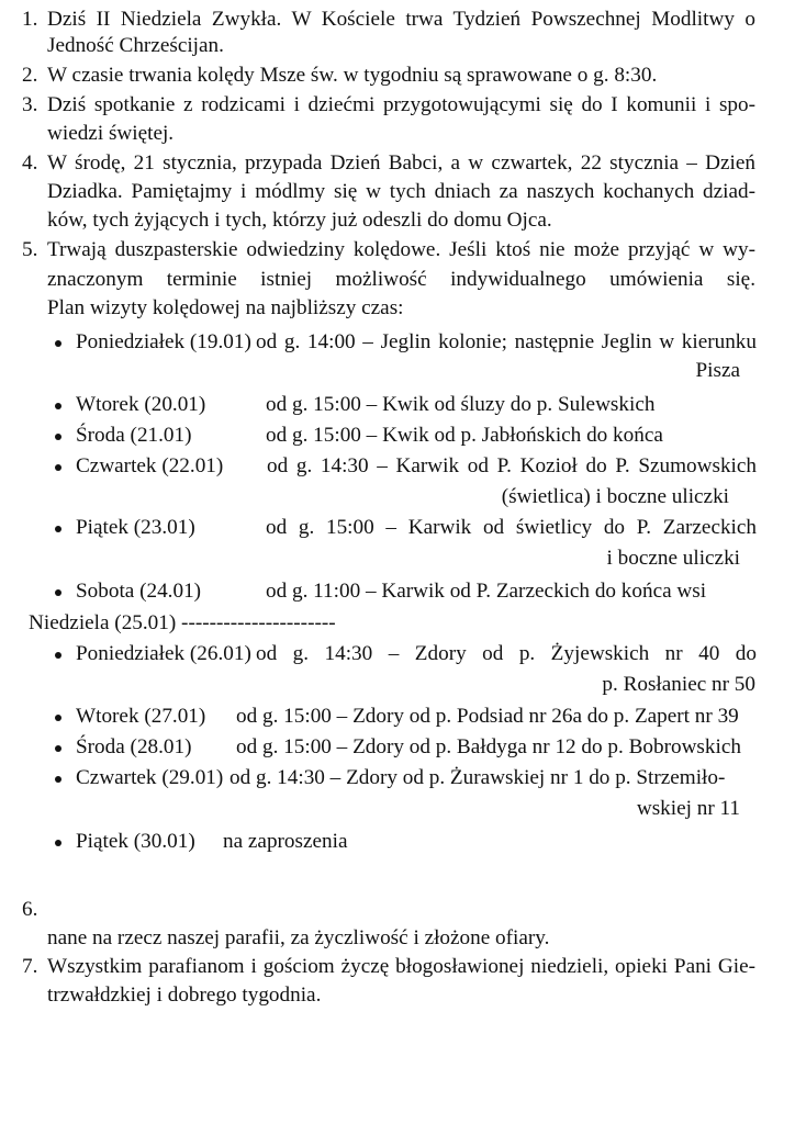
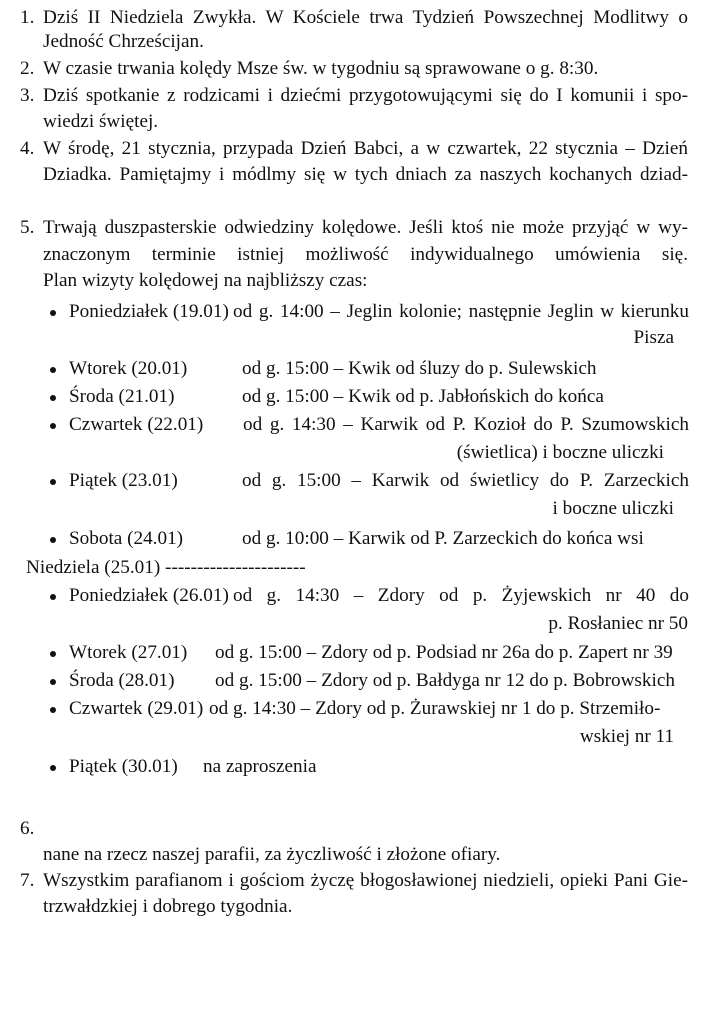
  1.
  Dziś II Niedziela Zwykła. W Kościele trwa Tydzień Powszechnej Modlitwy o
  Jedność Chrześcijan.
  2.
  W czasie trwania kolędy Msze św. w tygodniu są sprawowane o g. 8:30.
  3.
  Dziś spotkanie z rodzicami i dziećmi przygotowującymi się do I komunii i spo-
  wiedzi świętej.
  4.
  W środę, 21 stycznia, przypada Dzień Babci, a w czwartek, 22 stycznia – Dzień
  Dziadka. Pamiętajmy i módlmy się w tych dniach za naszych kochanych dziad-
- ków, tych żyjących i tych, którzy już odeszli do domu Ojca.
  5.
  Trwają duszpasterskie odwiedziny kolędowe. Jeśli ktoś nie może przyjąć w wy-
  znaczonym terminie istniej możliwość indywidualnego umówienia się.
  Plan wizyty kolędowej na najbliższy czas:
  Poniedziałek (19.01)
  od g. 14:00 – Jeglin kolonie; następnie Jeglin w kierunku
  Pisza
  Wtorek (20.01)
  od g. 15:00 – Kwik od śluzy do p. Sulewskich
  Środa (21.01)
  od g. 15:00 – Kwik od p. Jabłońskich do końca
  Czwartek (22.01)
  od g. 14:30 – Karwik od P. Kozioł do P. Szumowskich
  (świetlica) i boczne uliczki
  Piątek (23.01)
  od g. 15:00 – Karwik od świetlicy do P. Zarzeckich
  i boczne uliczki
  Sobota (24.01)
- od g. 11:00 – Karwik od P. Zarzeckich do końca wsi
+ od g. 10:00 – Karwik od P. Zarzeckich do końca wsi
  Niedziela (25.01) ----------------------
  Poniedziałek (26.01)
  od g. 14:30 – Zdory od p. Żyjewskich nr 40 do
  p. Rosłaniec nr 50
  Wtorek (27.01)
  od g. 15:00 – Zdory od p. Podsiad nr 26a do p. Zapert nr 39
  Środa (28.01)
  od g. 15:00 – Zdory od p. Bałdyga nr 12 do p. Bobrowskich
  Czwartek (29.01)
  od g. 14:30 – Zdory od p. Żurawskiej nr 1 do p. Strzemiło-
  wskiej nr 11
  Piątek (30.01)
  na zaproszenia
  6.
  nane na rzecz naszej parafii, za życzliwość i złożone ofiary.
  7.
  Wszystkim parafianom i gościom życzę błogosławionej niedzieli, opieki Pani Gie-
  trzwałdzkiej i dobrego tygodnia.
